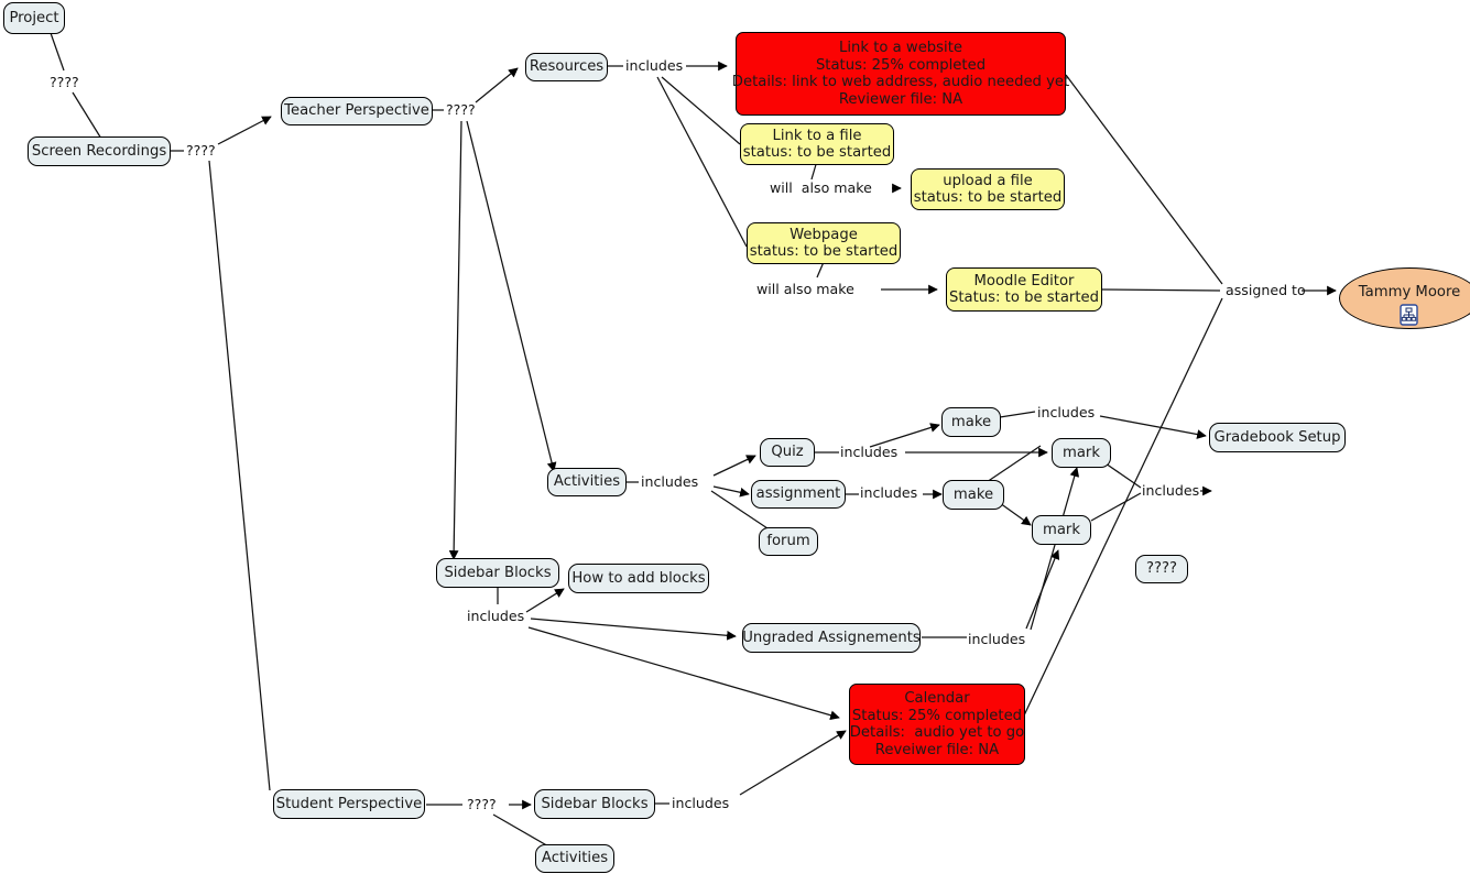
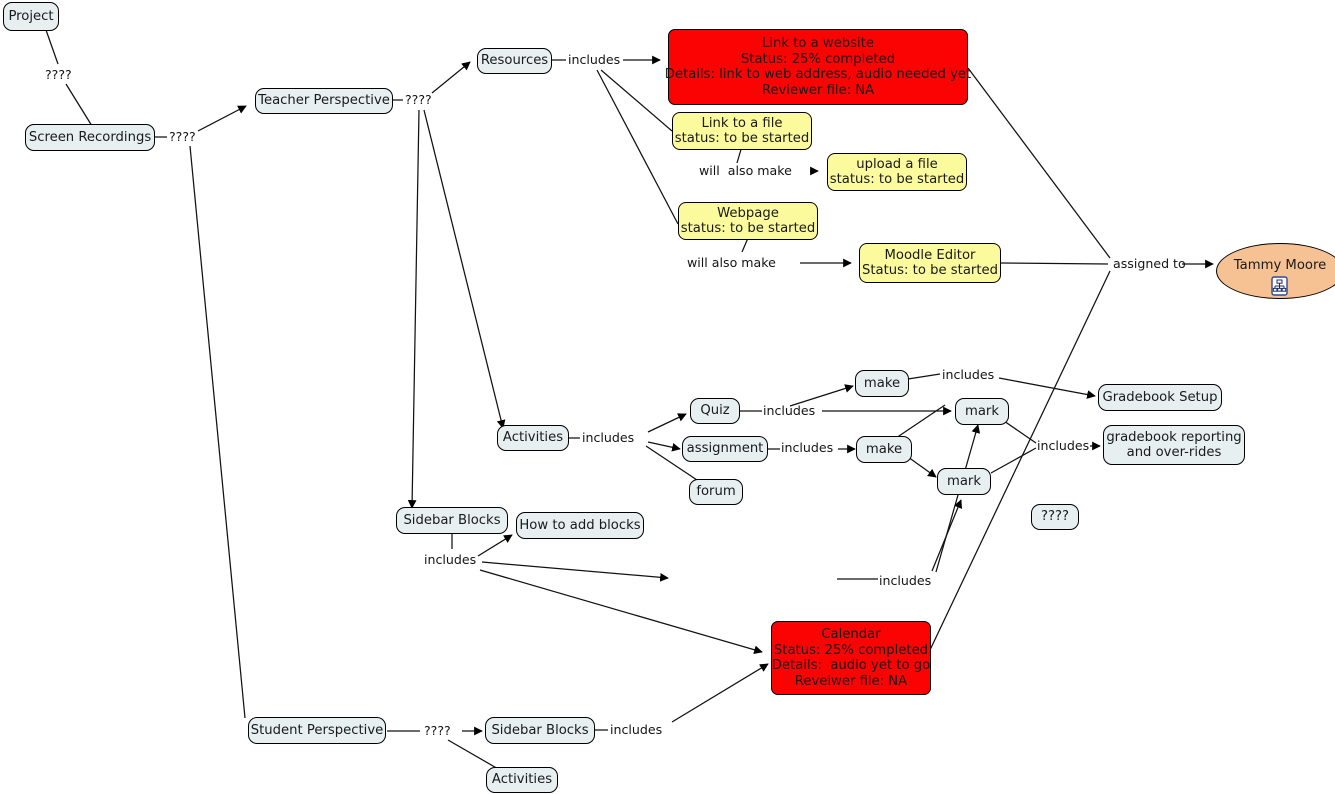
  Project
  Screen Recordings
  Teacher Perspective
  Resources
  Link to a website
  Status: 25% completed
  Details: link to web address, audio needed yet
  Reviewer file: NA
  Link to a file
  status: to be started
  upload a file
  status: to be started
  Webpage
  status: to be started
  Moodle Editor
  Status: to be started
  Tammy Moore
  Activities
  Quiz
  assignment
  forum
  make
  make
  mark
  mark
  Gradebook Setup
+ gradebook reporting
+ and over-rides
  ????
  Sidebar Blocks
  How to add blocks
- Ungraded Assignements
  Calendar
  Status: 25% completed
  Details: audio yet to go
  Reveiwer file: NA
  Student Perspective
  Sidebar Blocks
  Activities
  ????
  ????
  ????
  includes
  will also make
  will also make
  assigned to
  includes
  includes
  includes
  includes
  includes
  includes
  includes
  ????
  includes
